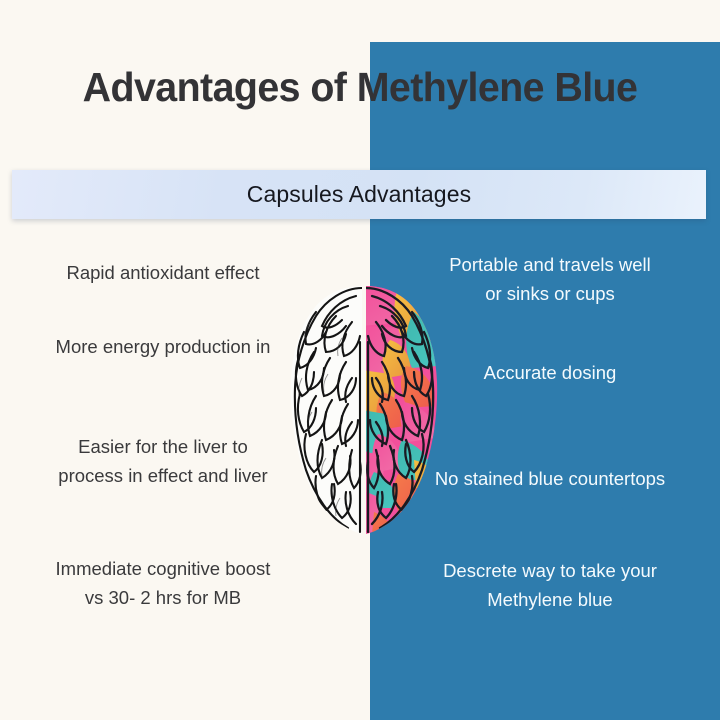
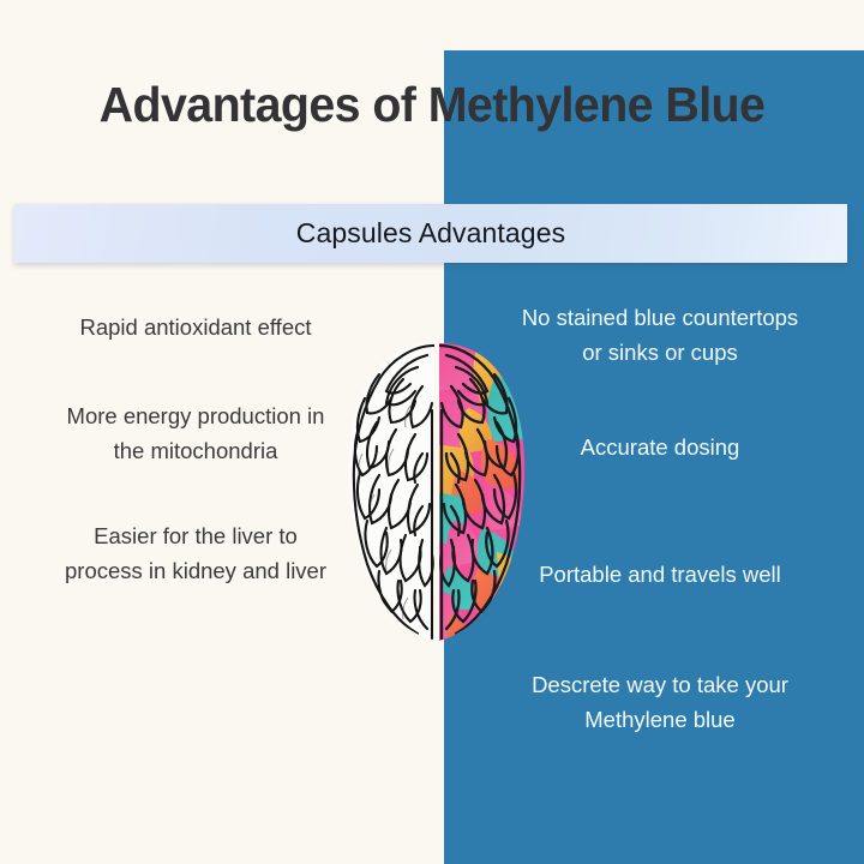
  Advantages of Methylene Blue
  Capsules Advantages
  Rapid antioxidant effect
  More energy production in
+ the mitochondria
  Easier for the liver to
- process in effect and liver
+ process in kidney and liver
- Immediate cognitive boost
- vs 30- 2 hrs for MB
- Portable and travels well
+ No stained blue countertops
  or sinks or cups
  Accurate dosing
- No stained blue countertops
+ Portable and travels well
  Descrete way to take your
  Methylene blue
